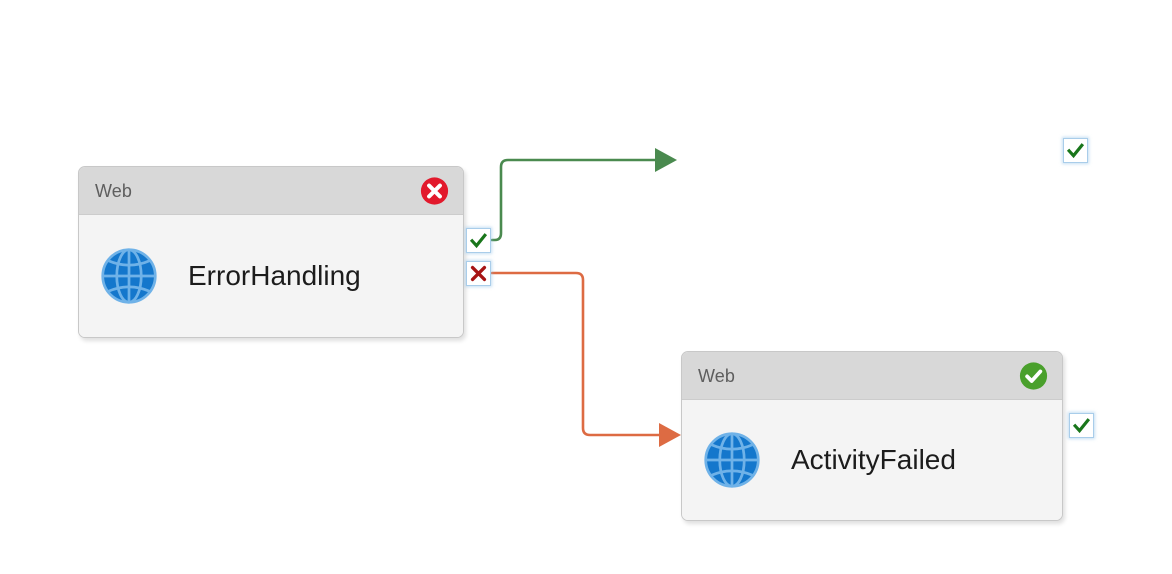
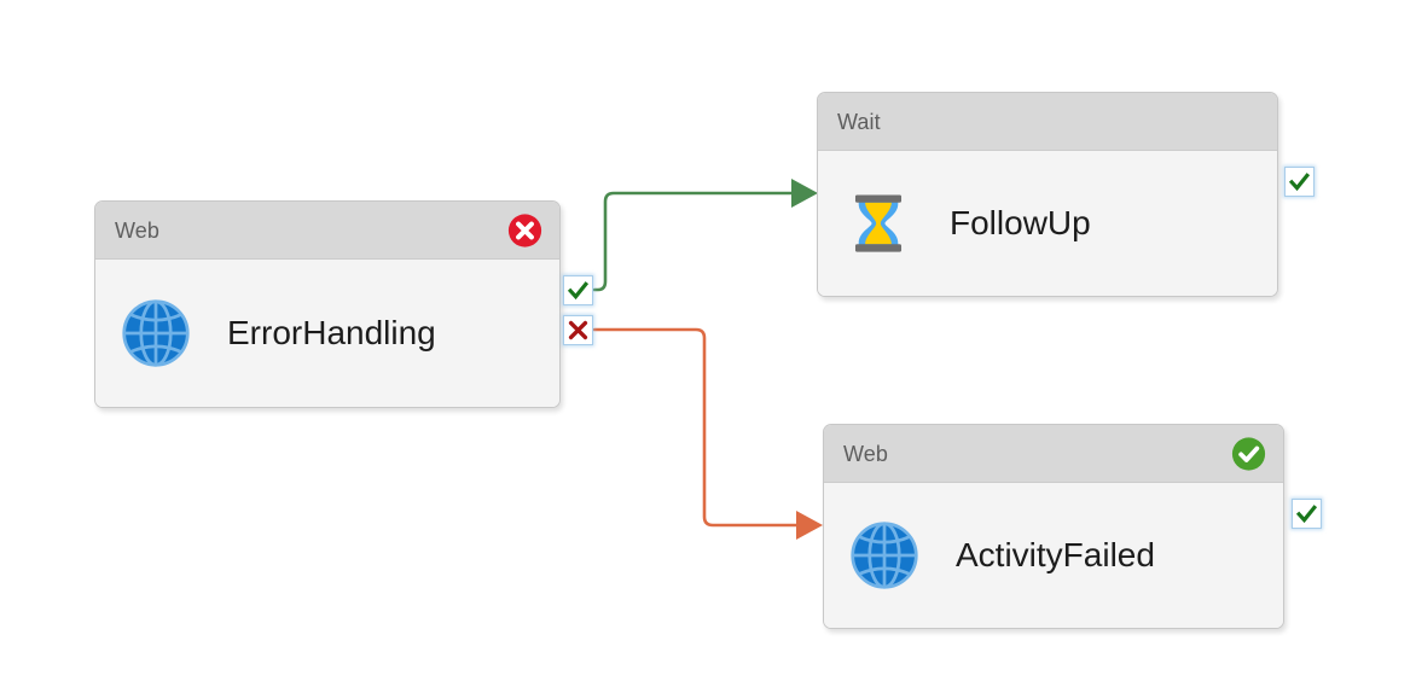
  Web
  ErrorHandling
+ Wait
+ FollowUp
  Web
  ActivityFailed
